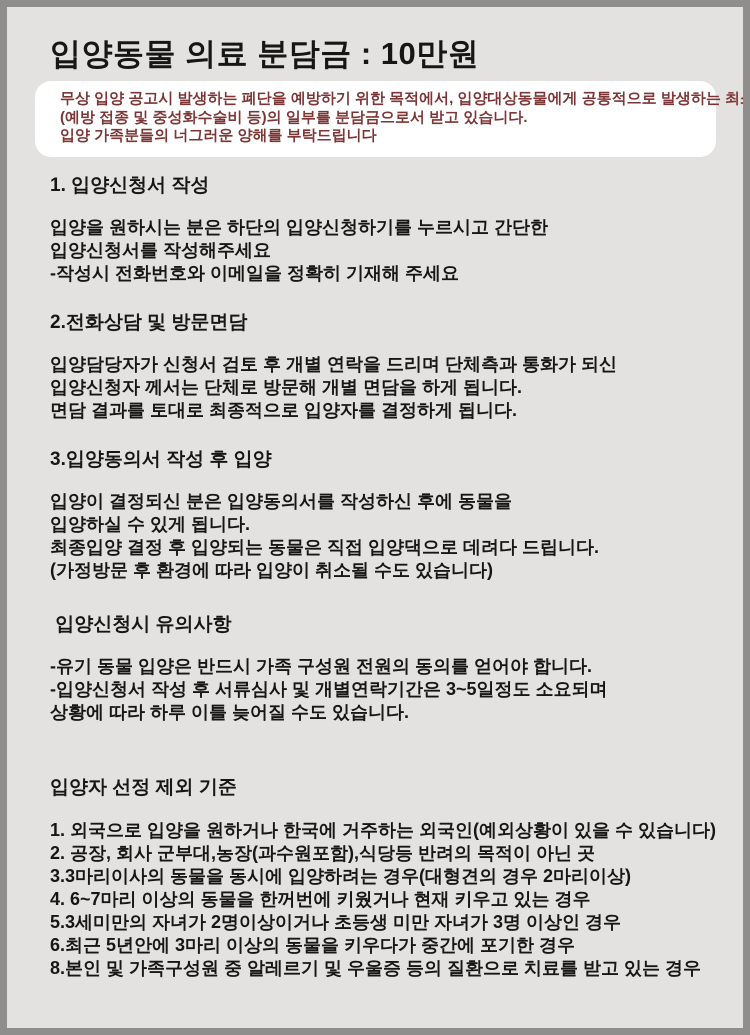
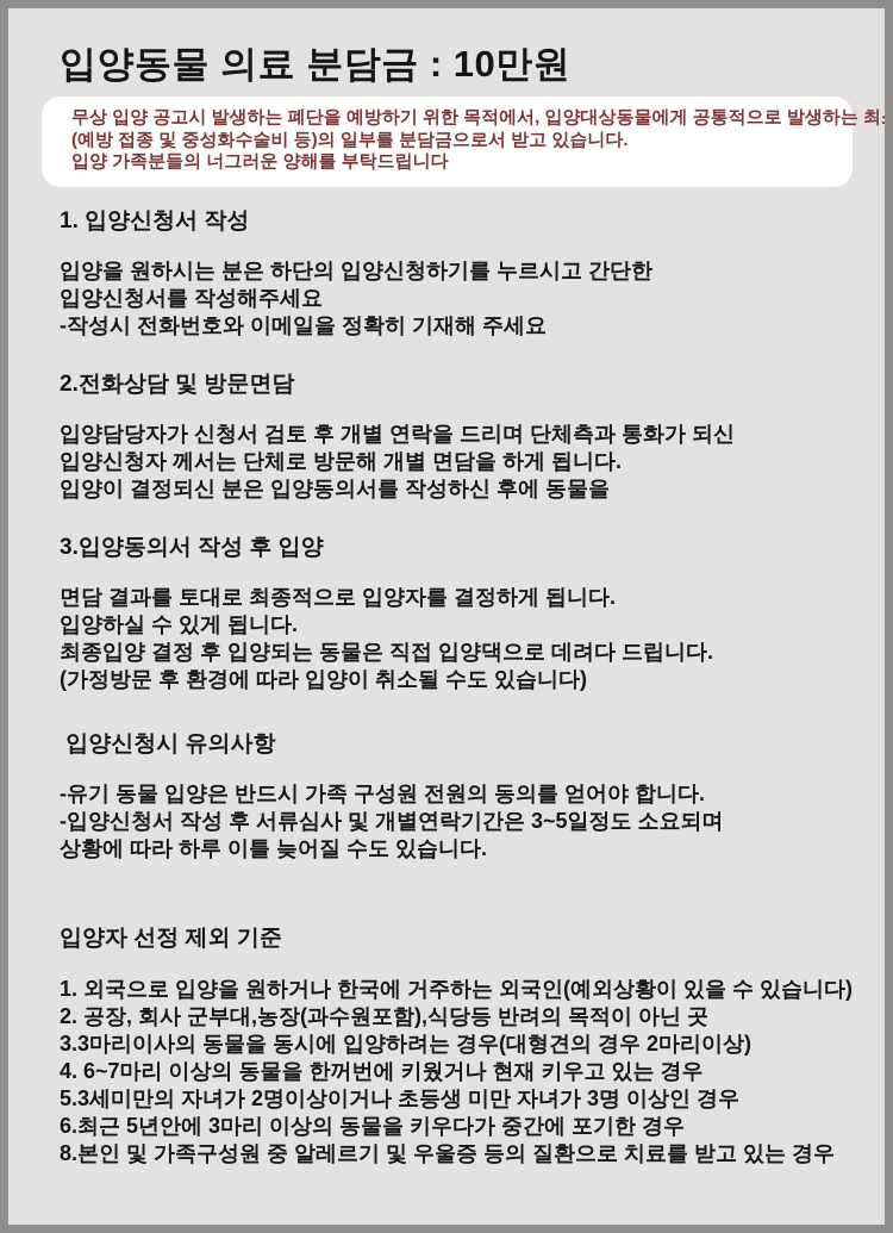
  입양동물 의료 분담금 : 10만원
  무상 입양 공고시 발생하는 폐단을 예방하기 위한 목적에서, 입양대상동물에게 공통적으로 발생하는 최
  (예방 접종 및 중성화수술비 등)의 일부를 분담금으로서 받고 있습니다.
  입양 가족분들의 너그러운 양해를 부탁드립니다
  1. 입양신청서 작성
  입양을 원하시는 분은 하단의 입양신청하기를 누르시고 간단한
  입양신청서를 작성해주세요
  -작성시 전화번호와 이메일을 정확히 기재해 주세요
  2.전화상담 및 방문면담
  입양담당자가 신청서 검토 후 개별 연락을 드리며 단체측과 통화가 되신
  입양신청자 께서는 단체로 방문해 개별 면담을 하게 됩니다.
- 면담 결과를 토대로 최종적으로 입양자를 결정하게 됩니다.
+ 입양이 결정되신 분은 입양동의서를 작성하신 후에 동물을
  3.입양동의서 작성 후 입양
- 입양이 결정되신 분은 입양동의서를 작성하신 후에 동물을
+ 면담 결과를 토대로 최종적으로 입양자를 결정하게 됩니다.
  입양하실 수 있게 됩니다.
  최종입양 결정 후 입양되는 동물은 직접 입양댁으로 데려다 드립니다.
  (가정방문 후 환경에 따라 입양이 취소될 수도 있습니다)
  입양신청시 유의사항
  -유기 동물 입양은 반드시 가족 구성원 전원의 동의를 얻어야 합니다.
  -입양신청서 작성 후 서류심사 및 개별연락기간은 3~5일정도 소요되며
  상황에 따라 하루 이틀 늦어질 수도 있습니다.
  입양자 선정 제외 기준
  1. 외국으로 입양을 원하거나 한국에 거주하는 외국인(예외상황이 있을 수 있습니다)
  2. 공장, 회사 군부대,농장(과수원포함),식당등 반려의 목적이 아닌 곳
  3.3마리이사의 동물을 동시에 입양하려는 경우(대형견의 경우 2마리이상)
  4. 6~7마리 이상의 동물을 한꺼번에 키웠거나 현재 키우고 있는 경우
  5.3세미만의 자녀가 2명이상이거나 초등생 미만 자녀가 3명 이상인 경우
  6.최근 5년안에 3마리 이상의 동물을 키우다가 중간에 포기한 경우
  8.본인 및 가족구성원 중 알레르기 및 우울증 등의 질환으로 치료를 받고 있는 경우
